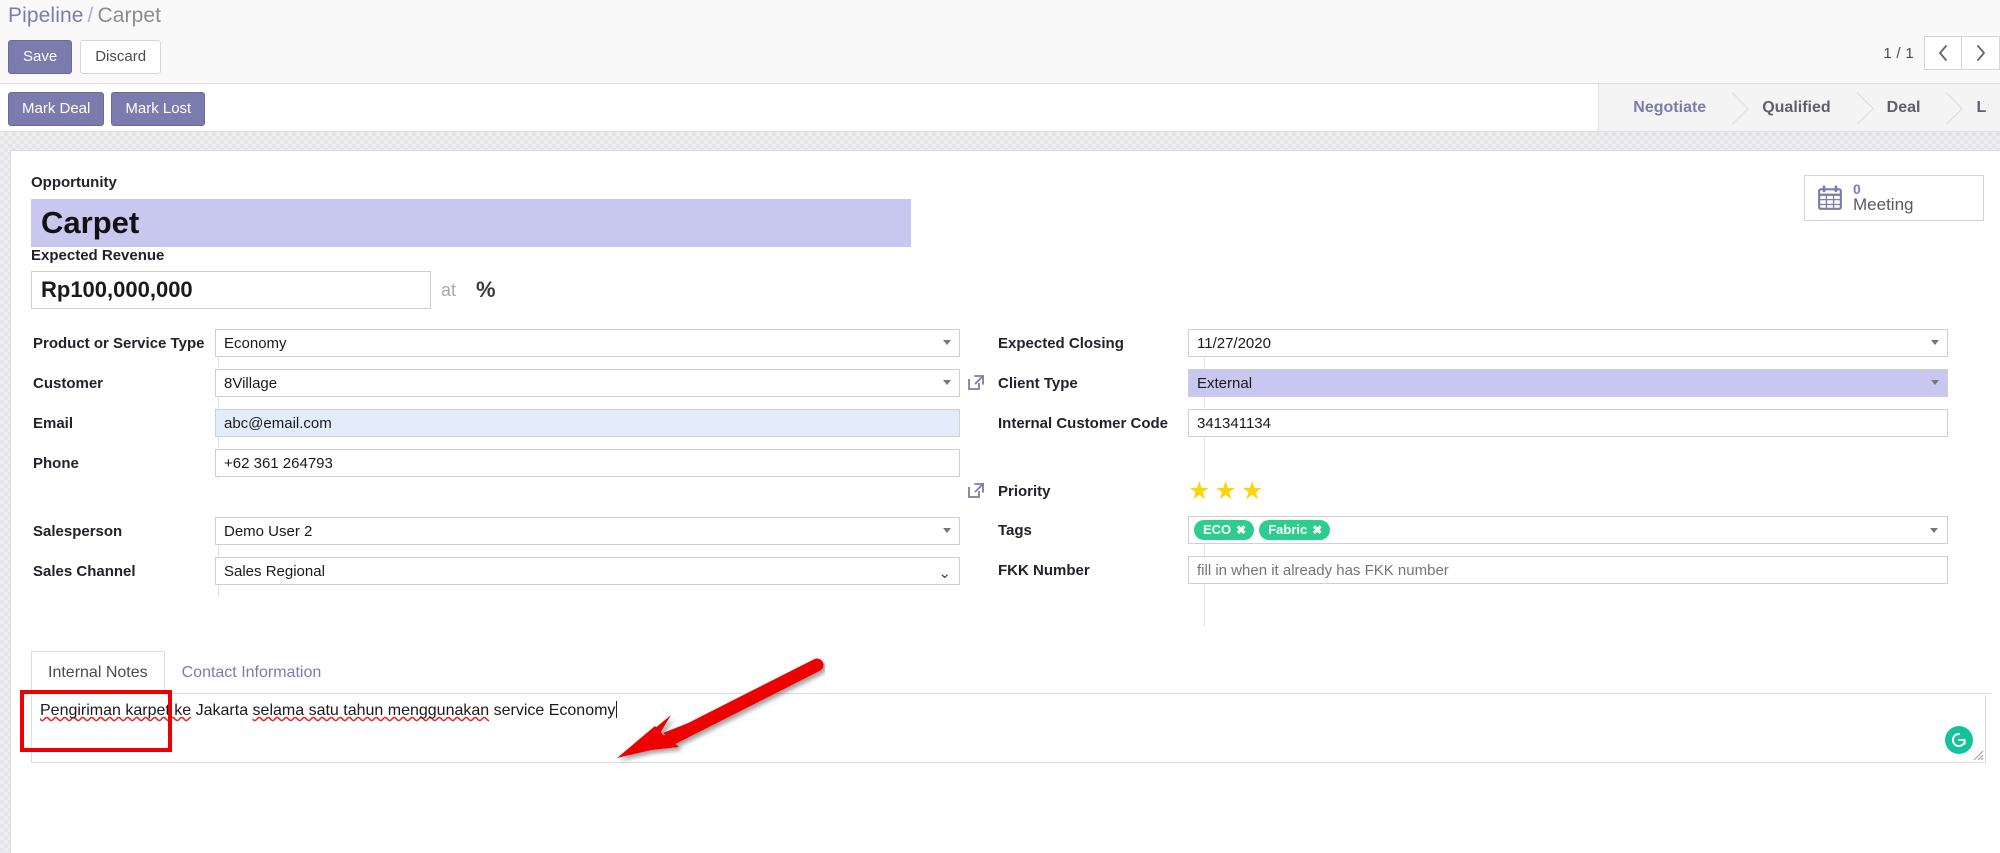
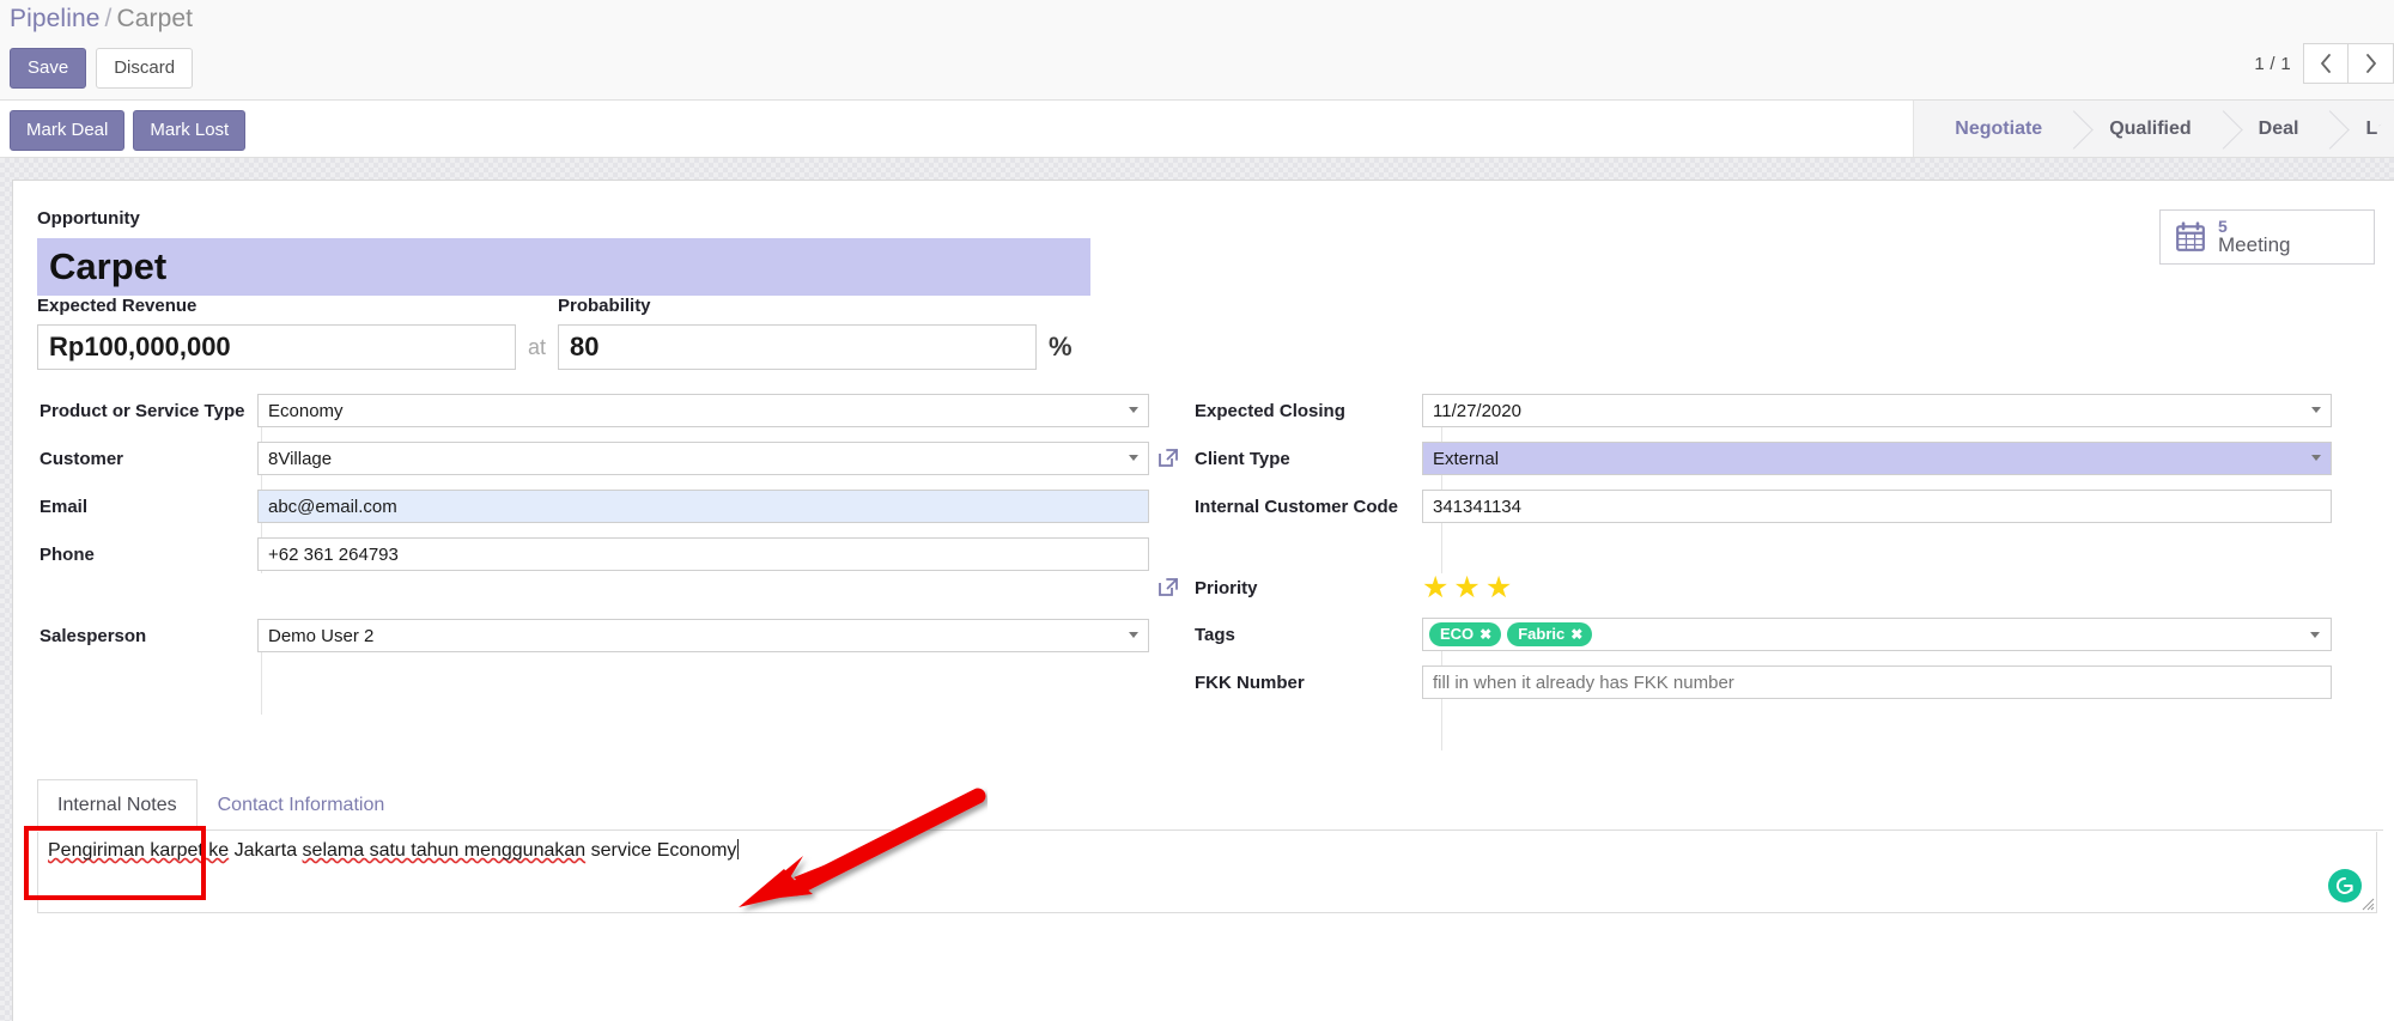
  Pipeline / Carpet
  Save
  Discard
  1 / 1
  Mark Deal
  Mark Lost
  Negotiate
  Qualified
  Deal
  Opportunity
  Carpet
- 0
+ 5
  Meeting
  Expected Revenue
  Rp100,000,000
  at
+ Probability
+ 80
  %
  Product or Service Type
  Economy
  Customer
  8Village
  Email
  abc@email.com
  Phone
  +62 361 264793
  Salesperson
  Demo User 2
- Sales Channel
- Sales Regional
- ⌄
  Expected Closing
  11/27/2020
  Client Type
  External
  Internal Customer Code
  341341134
  Priority
  ★
  ★
  ★
  Tags
  ECO
  ✖
  Fabric
  ✖
  FKK Number
  fill in when it already has FKK number
  Internal Notes
  Contact Information
  Pengiriman karpet ke Jakarta selama satu tahun menggunakan service Economy
